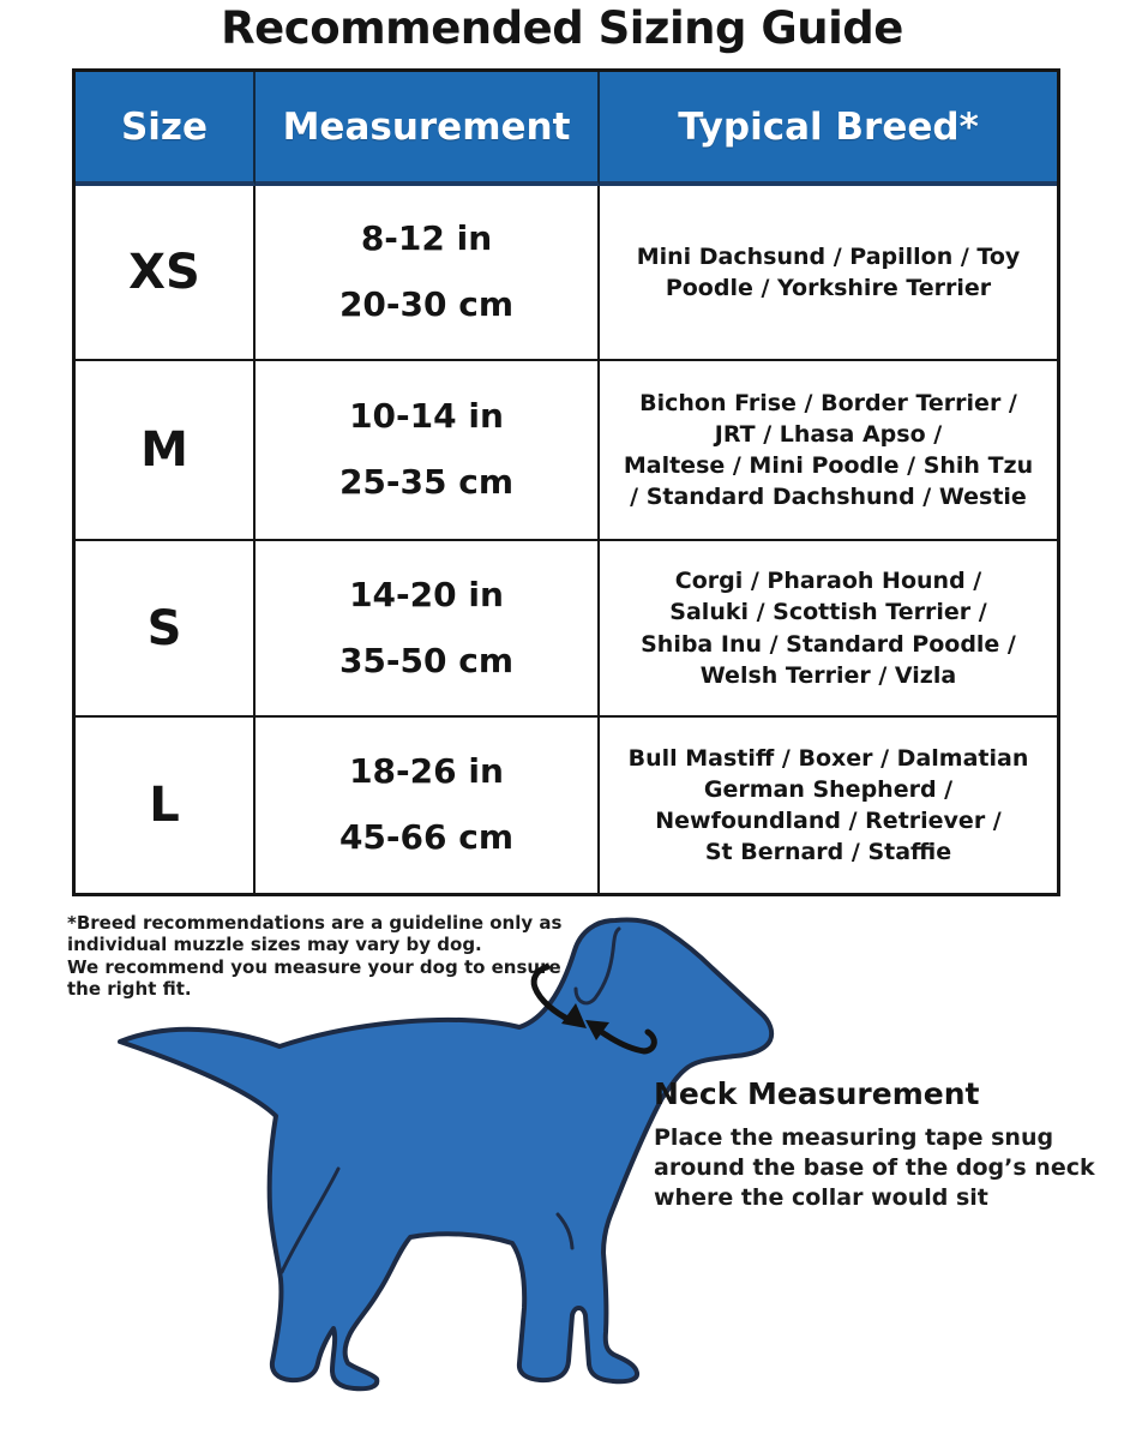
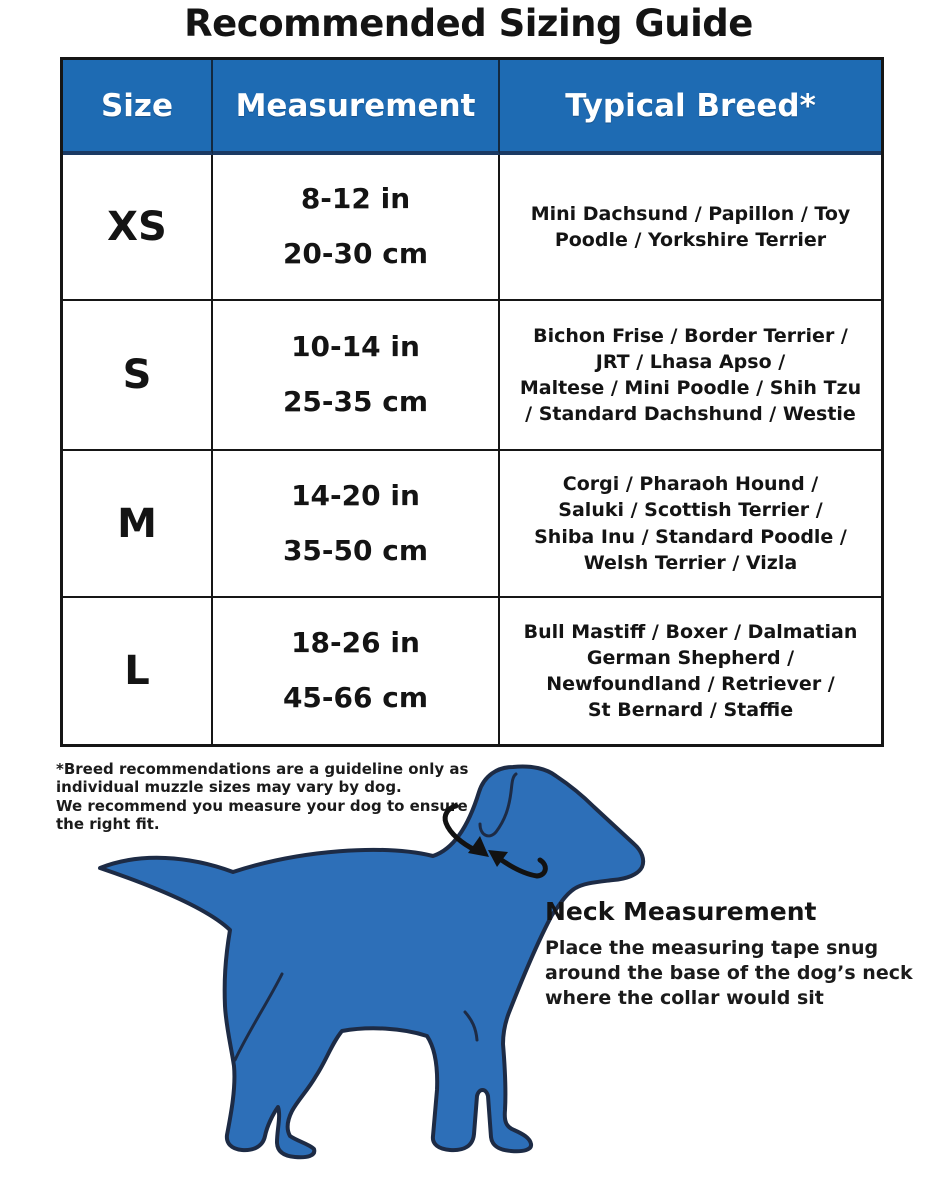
  Recommended Sizing Guide
  Size
  Measurement
  Typical Breed*
  XS
  8-12 in
  20-30 cm
  Mini Dachsund / Papillon / Toy
  Poodle / Yorkshire Terrier
- M
+ S
  10-14 in
  25-35 cm
  Bichon Frise / Border Terrier /
  JRT / Lhasa Apso /
  Maltese / Mini Poodle / Shih Tzu
  / Standard Dachshund / Westie
- S
+ M
  14-20 in
  35-50 cm
  Corgi / Pharaoh Hound /
  Saluki / Scottish Terrier /
  Shiba Inu / Standard Poodle /
  Welsh Terrier / Vizla
  L
  18-26 in
  45-66 cm
  Bull Mastiff / Boxer / Dalmatian
  German Shepherd /
  Newfoundland / Retriever /
  St Bernard / Staffie
  *Breed recommendations are a guideline only as
  individual muzzle sizes may vary by dog.
  We recommend you measure your dog to ensue
  the right fit.
  Neck Measurement
  Place the measuring tape snug
  around the base of the dog’s neck
  where the collar would sit
